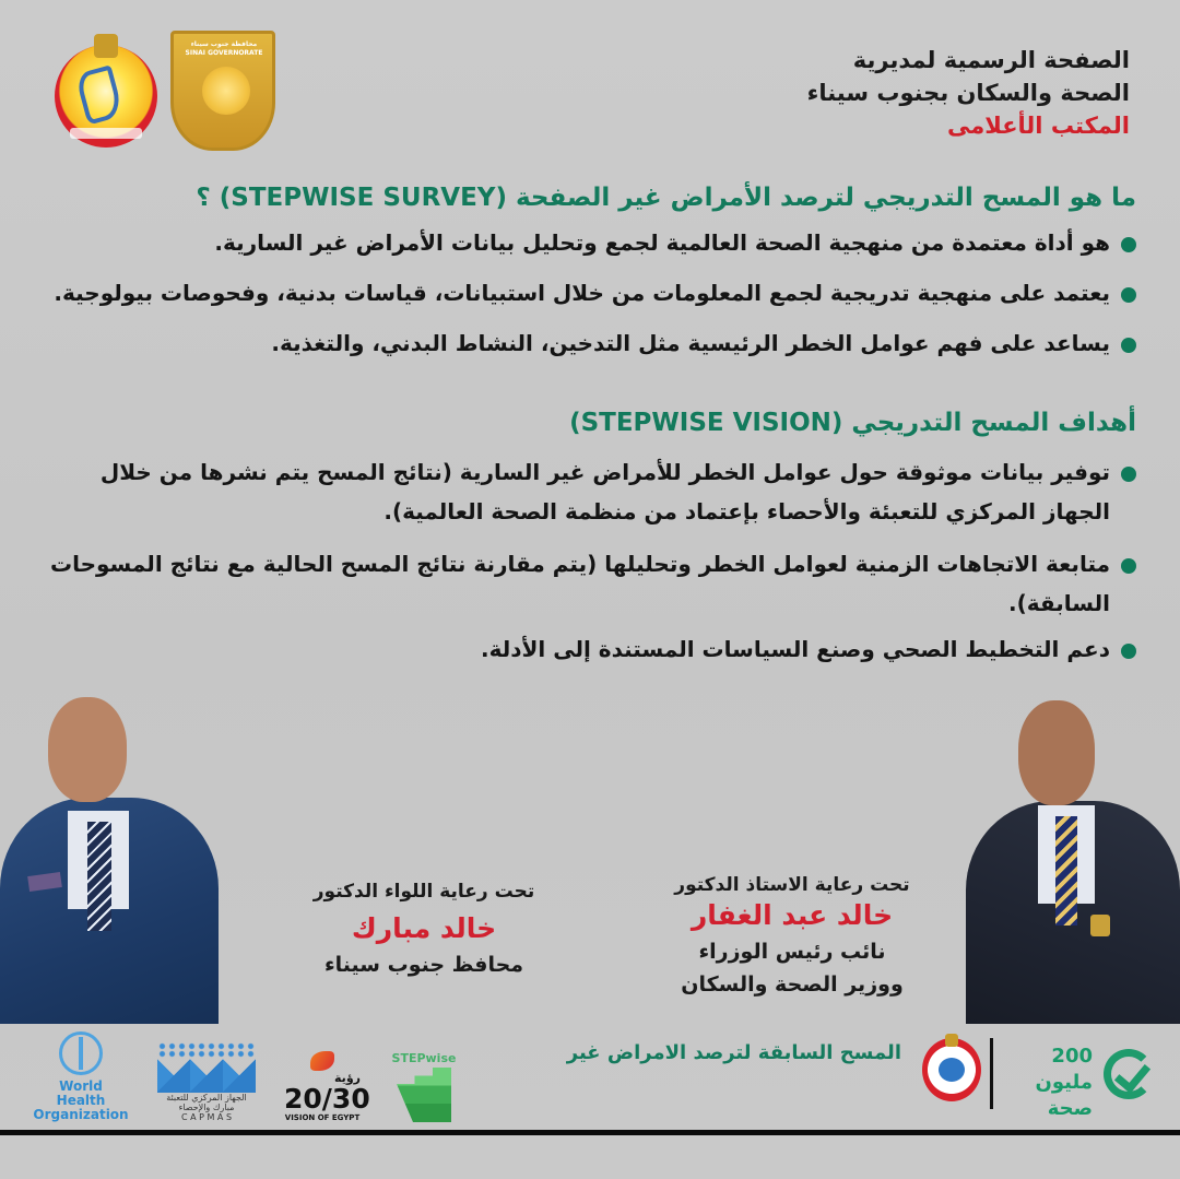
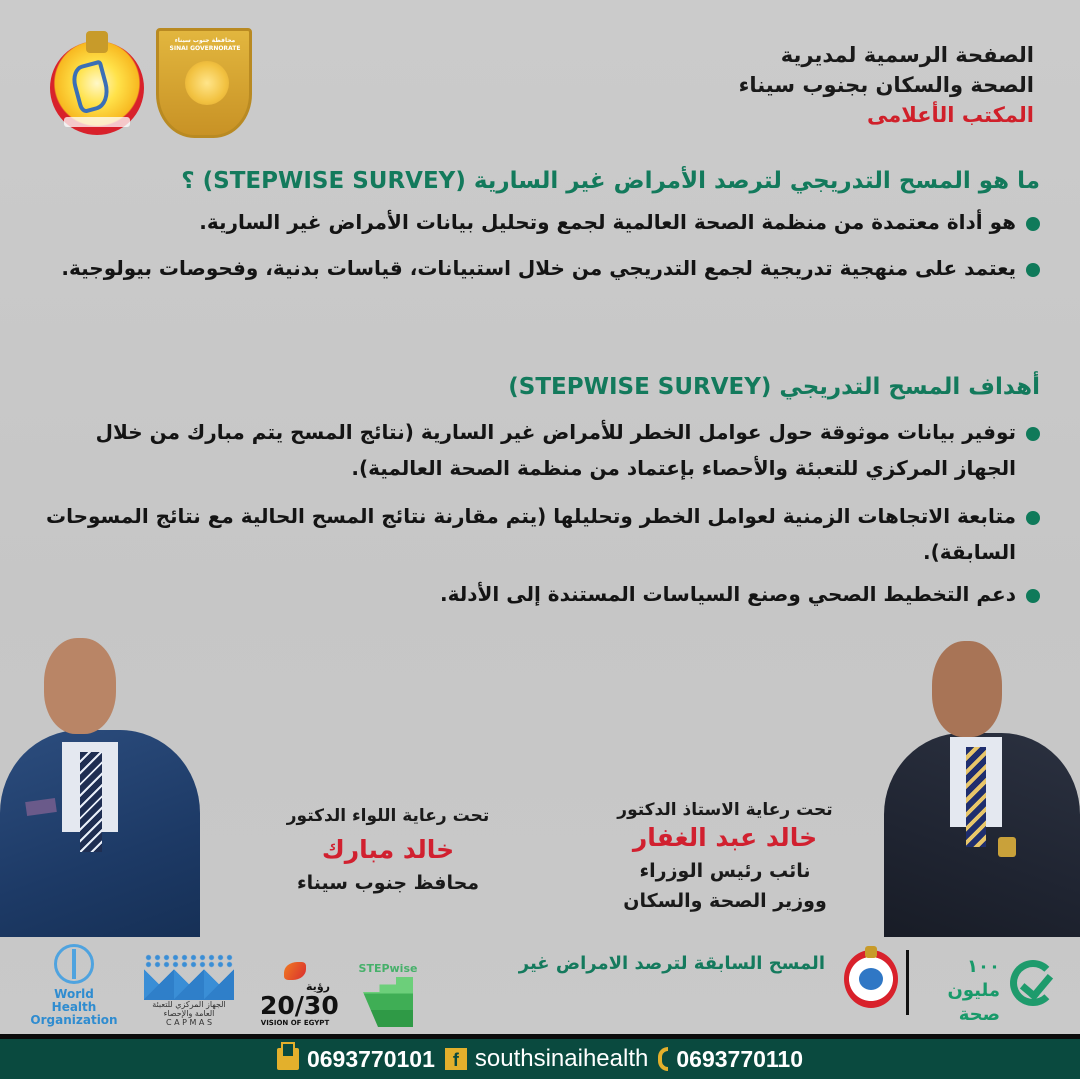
  الصفحة الرسمية لمديرية
  الصحة والسكان بجنوب سيناء
  المكتب الأعلامى
- ما هو المسح التدريجي لترصد الأمراض غير الصفحة (STEPWISE SURVEY) ؟
+ ما هو المسح التدريجي لترصد الأمراض غير السارية (STEPWISE SURVEY) ؟
- هو أداة معتمدة من منهجية الصحة العالمية لجمع وتحليل بيانات الأمراض غير السارية.
+ هو أداة معتمدة من منظمة الصحة العالمية لجمع وتحليل بيانات الأمراض غير السارية.
- يعتمد على منهجية تدريجية لجمع المعلومات من خلال استبيانات، قياسات بدنية، وفحوصات بيولوجية.
+ يعتمد على منهجية تدريجية لجمع التدريجي من خلال استبيانات، قياسات بدنية، وفحوصات بيولوجية.
- يساعد على فهم عوامل الخطر الرئيسية مثل التدخين، النشاط البدني، والتغذية.
- أهداف المسح التدريجي (STEPWISE VISION)
+ أهداف المسح التدريجي (STEPWISE SURVEY)
- توفير بيانات موثوقة حول عوامل الخطر للأمراض غير السارية (نتائج المسح يتم نشرها من خلال الجهاز المركزي للتعبئة والأحصاء بإعتماد من منظمة الصحة العالمية).
+ توفير بيانات موثوقة حول عوامل الخطر للأمراض غير السارية (نتائج المسح يتم مبارك من خلال الجهاز المركزي للتعبئة والأحصاء بإعتماد من منظمة الصحة العالمية).
  متابعة الاتجاهات الزمنية لعوامل الخطر وتحليلها (يتم مقارنة نتائج المسح الحالية مع نتائج المسوحات السابقة).
  دعم التخطيط الصحي وصنع السياسات المستندة إلى الأدلة.
  تحت رعاية اللواء الدكتور
  خالد مبارك
  محافظ جنوب سيناء
  تحت رعاية الاستاذ الدكتور
  خالد عبد الغفار
  نائب رئيس الوزراء
  ووزير الصحة والسكان
  World Health
  Organization
- الجهاز المركزي للتعبئة مبارك والإحصاء
+ الجهاز المركزي للتعبئة العامة والإحصاء
  C A P M A S
  رؤية
  20/30
  VISION OF EGYPT
  STEPwise
  المسح السابقة لترصد الامراض غير
- 200 مليون
+ ١٠٠ مليون
  صحة
+ 0693770101
+ f
+ southsinaihealth
+ 0693770110
